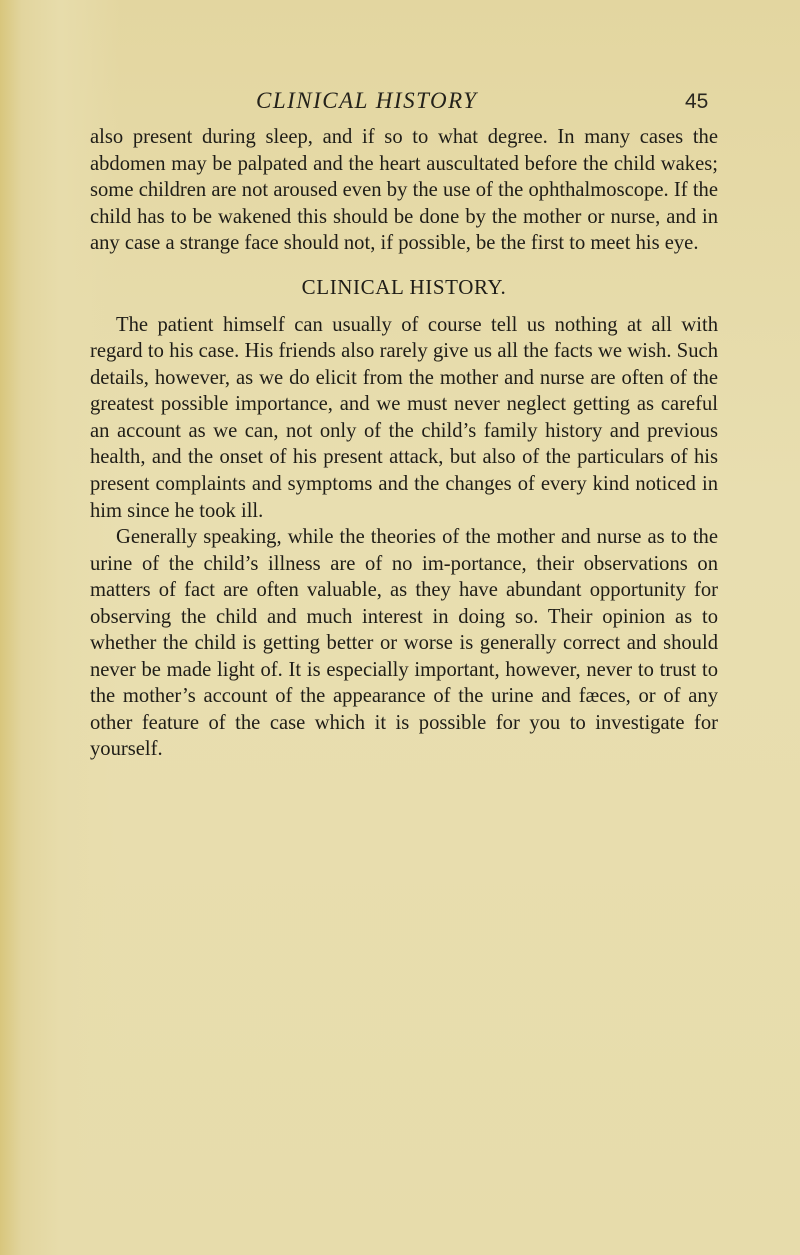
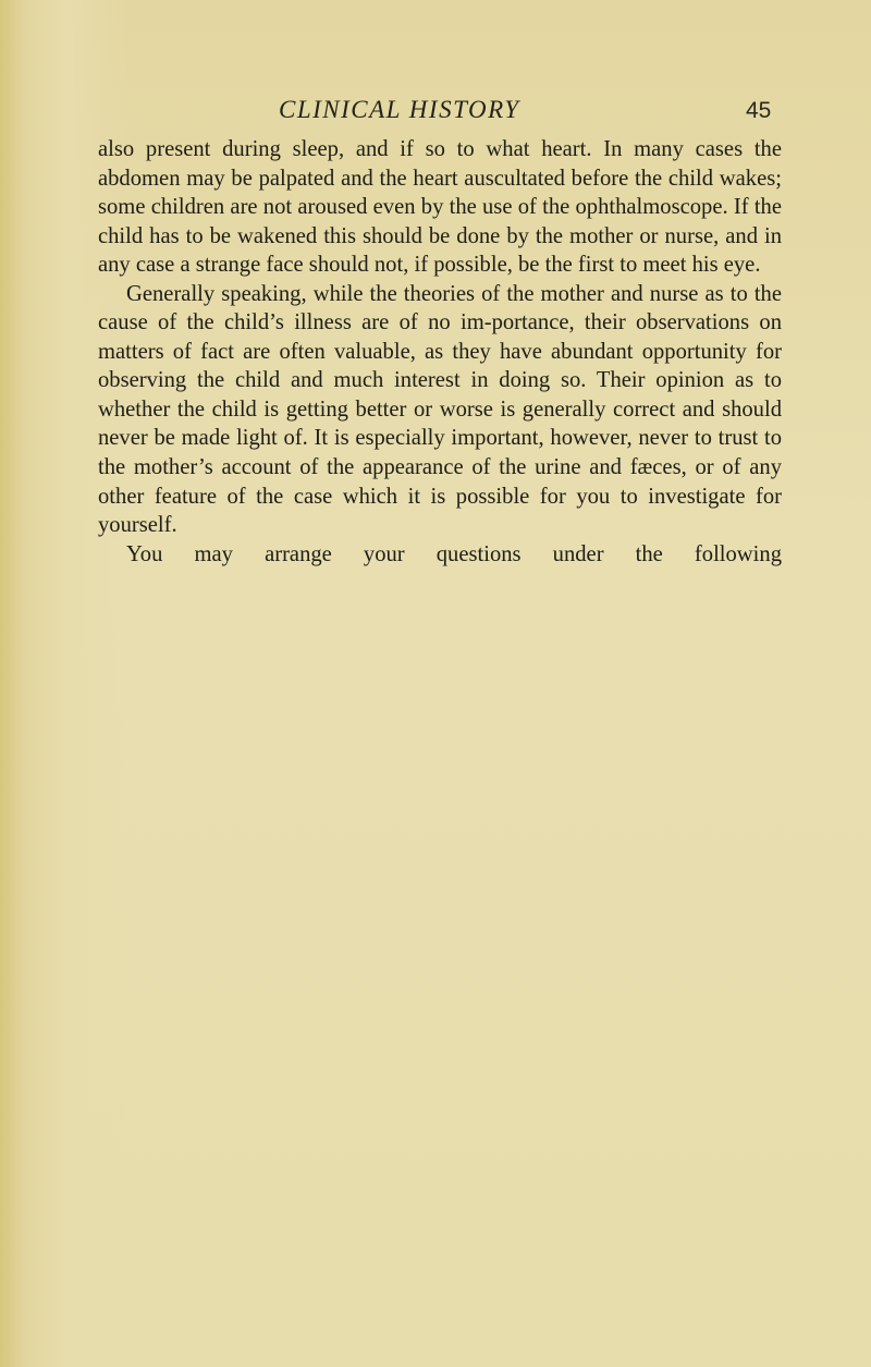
  CLINICAL HISTORY
  45
- also present during sleep, and if so to what degree. In many cases the abdomen may be palpated and the heart auscultated before the child wakes; some children are not aroused even by the use of the ophthalmoscope. If the child has to be wakened this should be done by the mother or nurse, and in any case a strange face should not, if possible, be the first to meet his eye.
+ also present during sleep, and if so to what heart. In many cases the abdomen may be palpated and the heart auscultated before the child wakes; some children are not aroused even by the use of the ophthalmoscope. If the child has to be wakened this should be done by the mother or nurse, and in any case a strange face should not, if possible, be the first to meet his eye.
- CLINICAL HISTORY.
- The patient himself can usually of course tell us nothing at all with regard to his case. His friends also rarely give us all the facts we wish. Such details, however, as we do elicit from the mother and nurse are often of the greatest possible importance, and we must never neglect getting as careful an account as we can, not only of the child’s family history and previous health, and the onset of his present attack, but also of the particulars of his present complaints and symptoms and the changes of every kind noticed in him since he took ill.
- Generally speaking, while the theories of the mother and nurse as to the urine of the child’s illness are of no im-portance, their observations on matters of fact are often valuable, as they have abundant opportunity for observing the child and much interest in doing so. Their opinion as to whether the child is getting better or worse is generally correct and should never be made light of. It is especially important, however, never to trust to the mother’s account of the appearance of the urine and fæces, or of any other feature of the case which it is possible for you to investigate for yourself.
+ Generally speaking, while the theories of the mother and nurse as to the cause of the child’s illness are of no im-portance, their observations on matters of fact are often valuable, as they have abundant opportunity for observing the child and much interest in doing so. Their opinion as to whether the child is getting better or worse is generally correct and should never be made light of. It is especially important, however, never to trust to the mother’s account of the appearance of the urine and fæces, or of any other feature of the case which it is possible for you to investigate for yourself.
+ You may arrange your questions under the following
